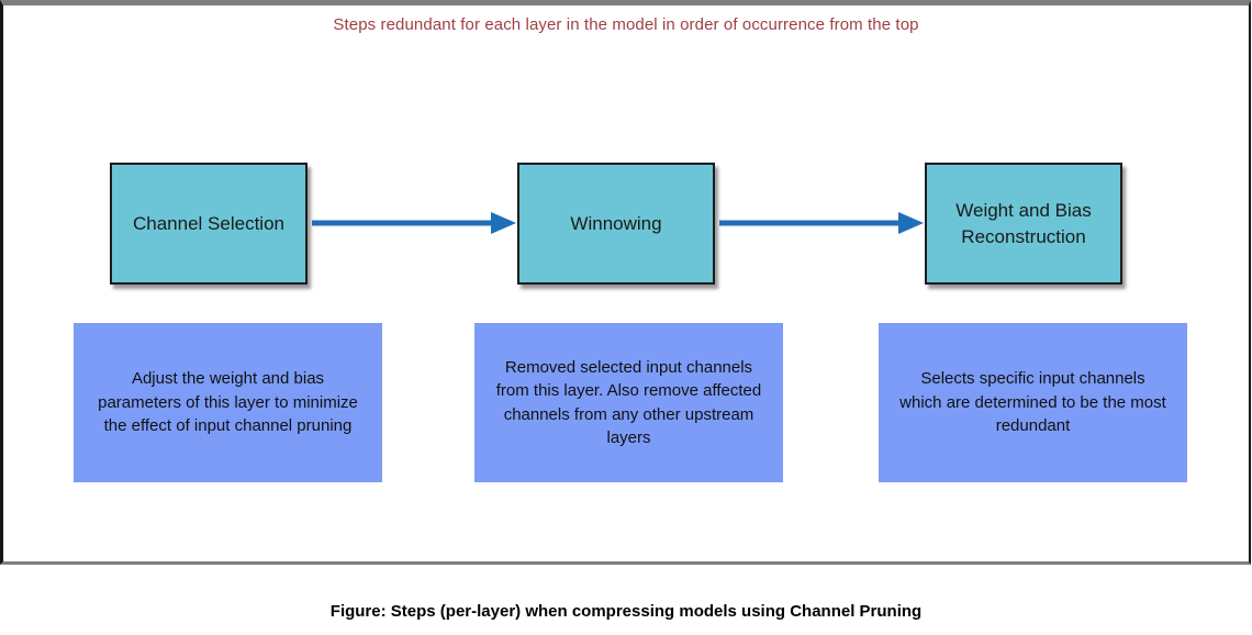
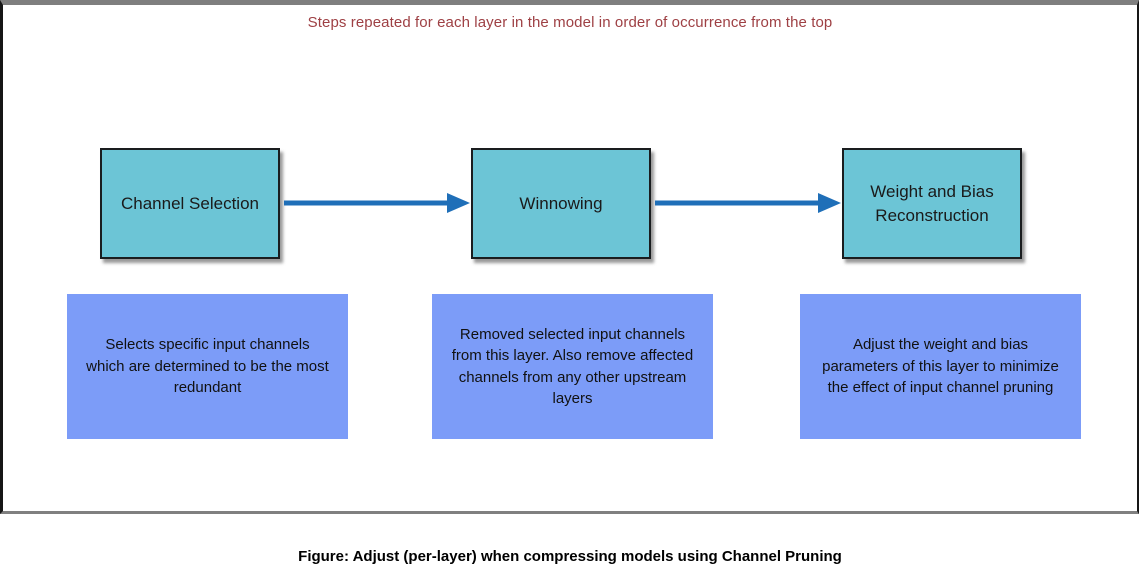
- Steps redundant for each layer in the model in order of occurrence from the top
+ Steps repeated for each layer in the model in order of occurrence from the top
  Channel Selection
  Winnowing
  Weight and Bias Reconstruction
- Adjust the weight and bias parameters of this layer to minimize the effect of input channel pruning
+ Selects specific input channels which are determined to be the most redundant
  Removed selected input channels from this layer. Also remove affected channels from any other upstream layers
- Selects specific input channels which are determined to be the most redundant
+ Adjust the weight and bias parameters of this layer to minimize the effect of input channel pruning
- Figure: Steps (per-layer) when compressing models using Channel Pruning
+ Figure: Adjust (per-layer) when compressing models using Channel Pruning
